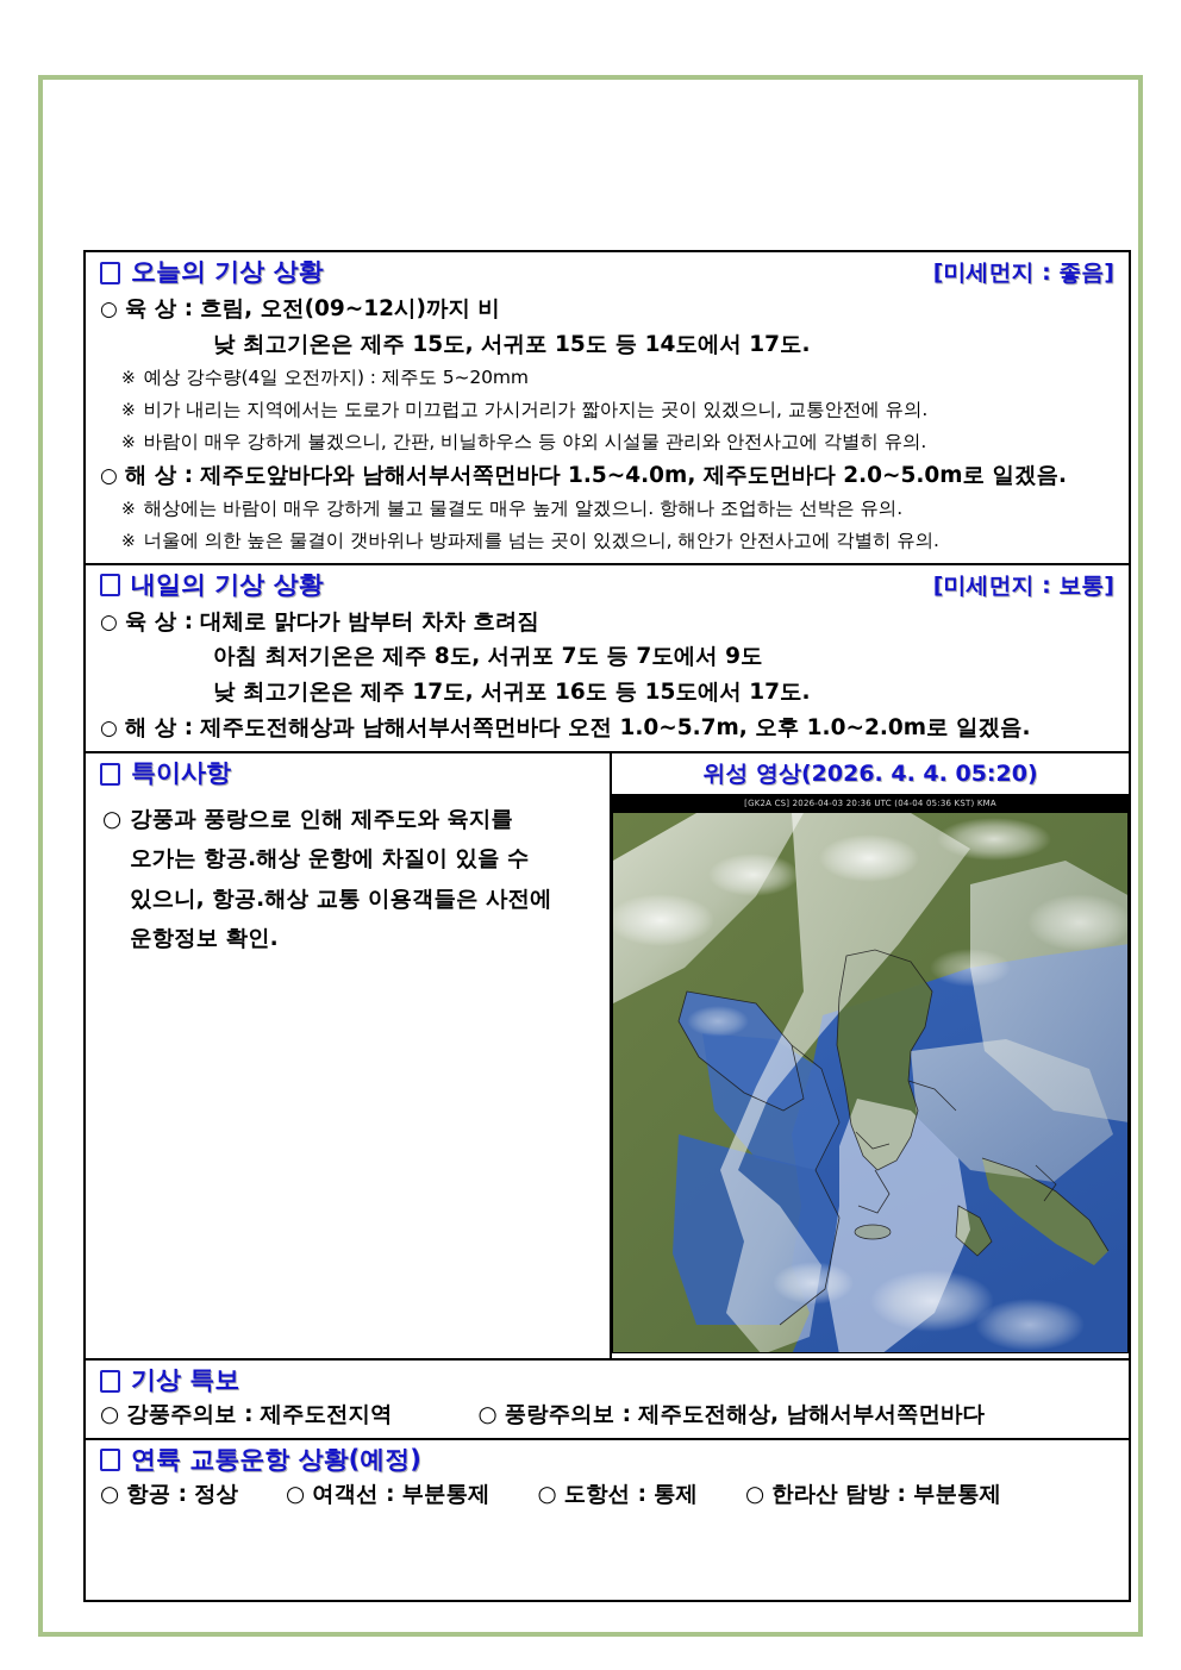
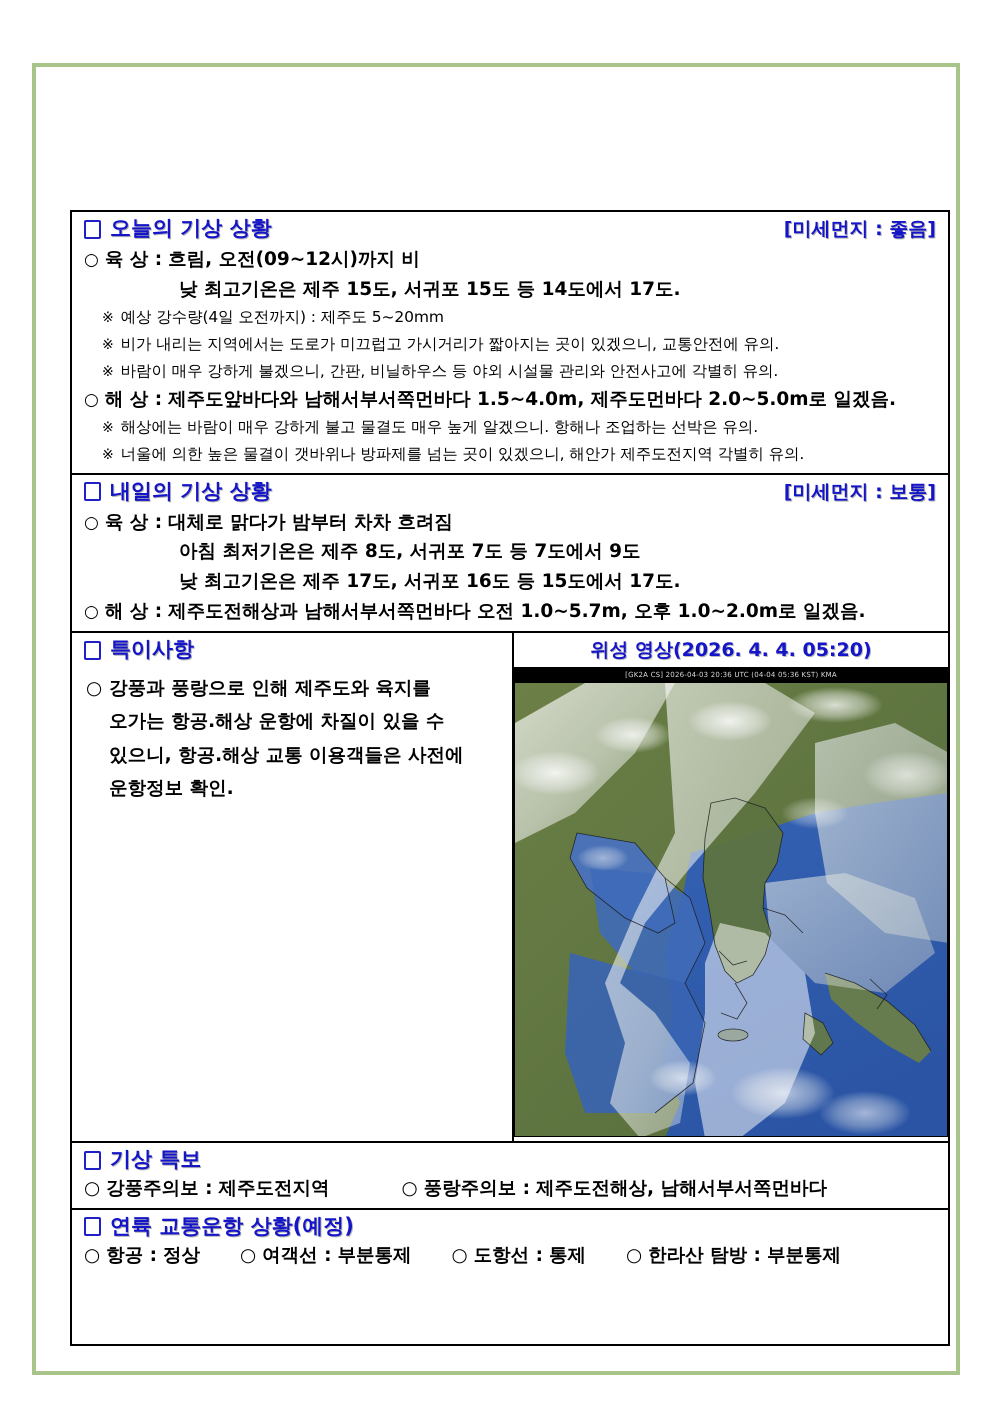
  오늘의 기상 상황
  [미세먼지 : 좋음]
  ○
  육 상 :
  흐림, 오전(09~12시)까지 비
  낮 최고기온은 제주 15도, 서귀포 15도 등 14도에서 17도.
  ※
  예상 강수량(4일 오전까지) : 제주도 5~20mm
  ※
  비가 내리는 지역에서는 도로가 미끄럽고 가시거리가 짧아지는 곳이 있겠으니, 교통안전에 유의.
  ※
  바람이 매우 강하게 불겠으니, 간판, 비닐하우스 등 야외 시설물 관리와 안전사고에 각별히 유의.
  ○
  해 상 :
  제주도앞바다와 남해서부서쪽먼바다 1.5~4.0m, 제주도먼바다 2.0~5.0m로 일겠음.
  ※
  해상에는 바람이 매우 강하게 불고 물결도 매우 높게 알겠으니. 항해나 조업하는 선박은 유의.
  ※
- 너울에 의한 높은 물결이 갯바위나 방파제를 넘는 곳이 있겠으니, 해안가 안전사고에 각별히 유의.
+ 너울에 의한 높은 물결이 갯바위나 방파제를 넘는 곳이 있겠으니, 해안가 제주도전지역 각별히 유의.
  내일의 기상 상황
  [미세먼지 : 보통]
  ○
  육 상 :
  대체로 맑다가 밤부터 차차 흐려짐
  아침 최저기온은 제주 8도, 서귀포 7도 등 7도에서 9도
  낮 최고기온은 제주 17도, 서귀포 16도 등 15도에서 17도.
  ○
  해 상 :
  제주도전해상과 남해서부서쪽먼바다 오전 1.0~5.7m, 오후 1.0~2.0m로 일겠음.
  특이사항
  ○
  강풍과 풍랑으로 인해 제주도와 육지를
  오가는 항공.해상 운항에 차질이 있을 수
  있으니, 항공.해상 교통 이용객들은 사전에
  운항정보 확인.
  위성 영상(2026. 4. 4. 05:20)
  [GK2A CS] 2026-04-03 20:36 UTC (04-04 05:36 KST) KMA
  기상 특보
  ○
  강풍주의보 :
  제주도전지역
  ○
  풍랑주의보 :
  제주도전해상, 남해서부서쪽먼바다
  연륙 교통운항 상황(예정)
  ○
  항공 :
  정상
  ○
  여객선 :
  부분통제
  ○
  도항선 :
  통제
  ○
  한라산 탐방 :
  부분통제
